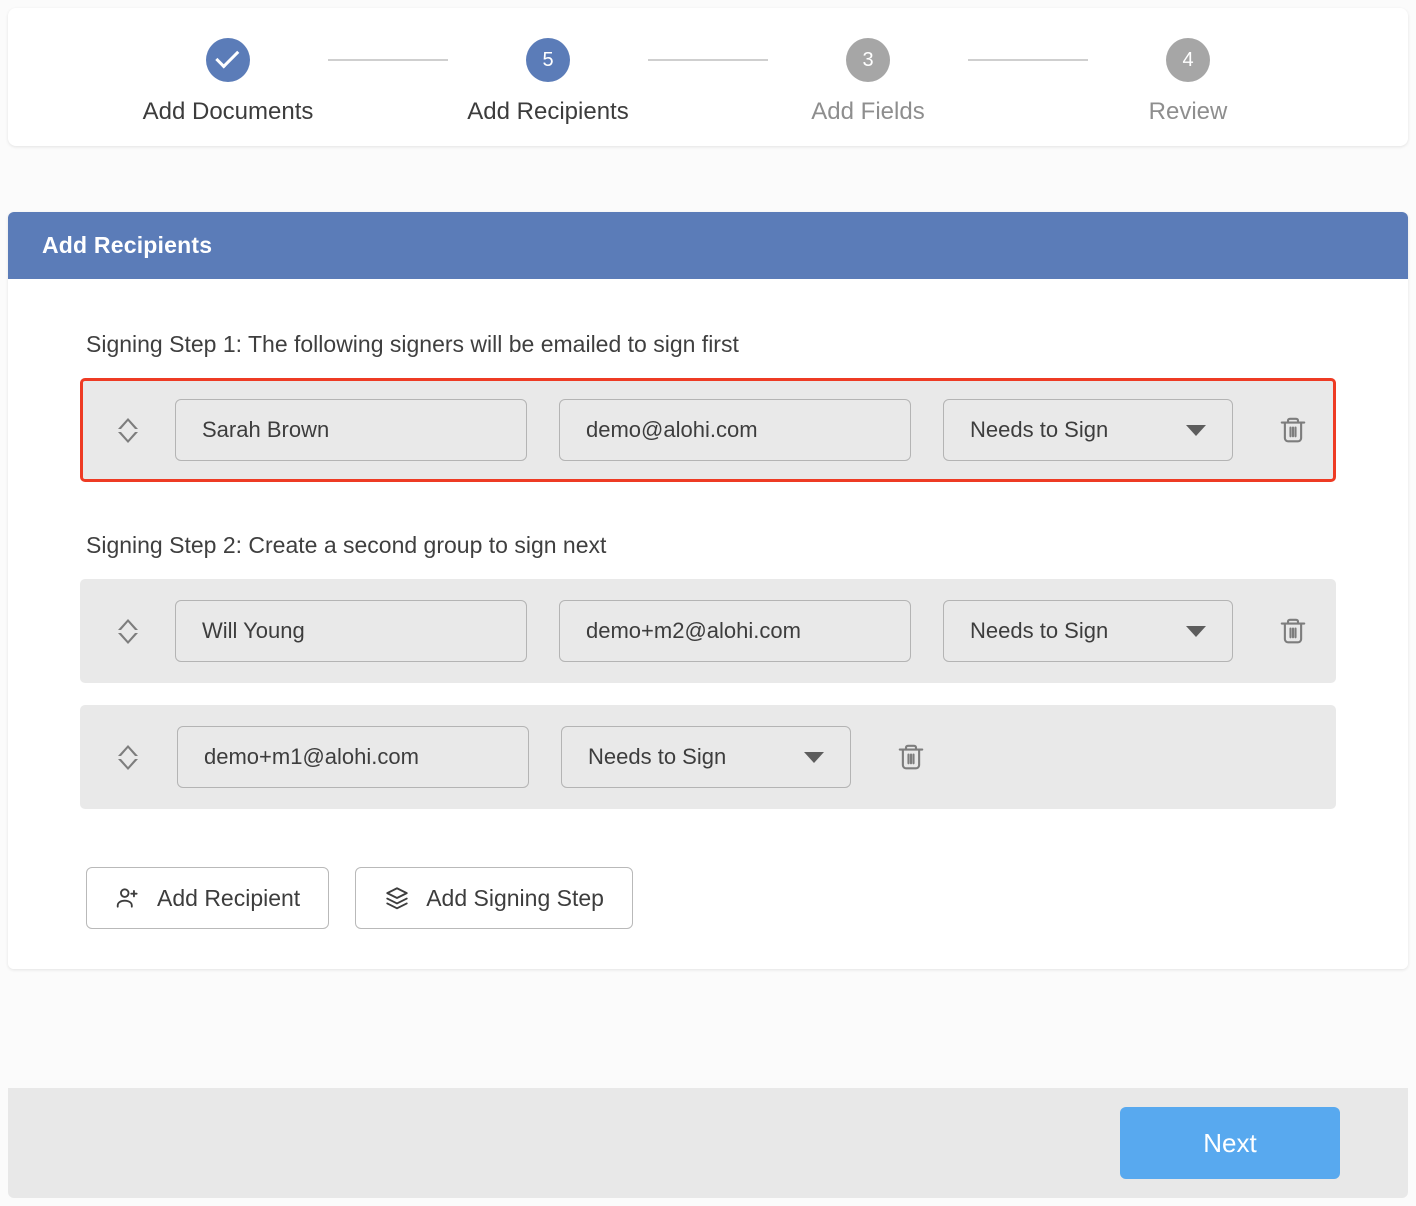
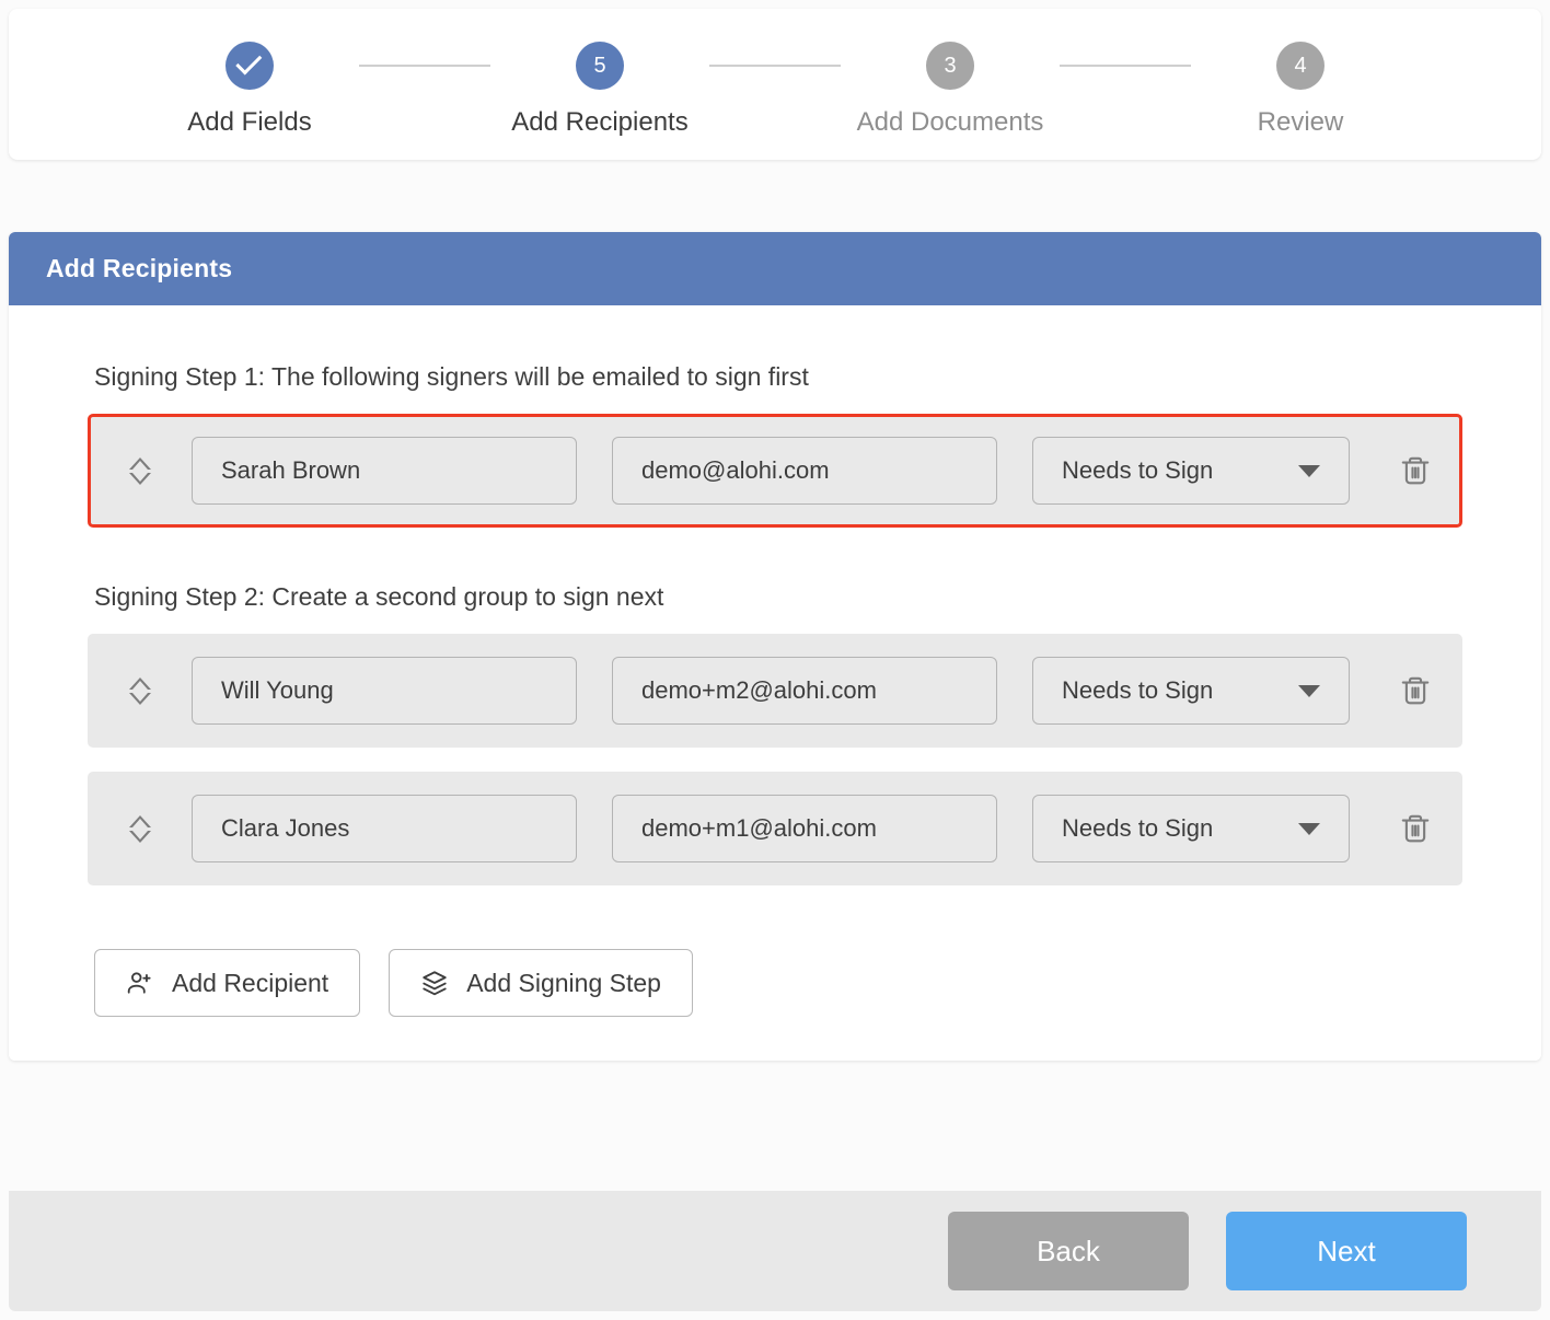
- Add Documents
+ Add Fields
  5
  Add Recipients
  3
- Add Fields
+ Add Documents
  4
  Review
  Add Recipients
  Signing Step 1: The following signers will be emailed to sign first
  Sarah Brown
  demo@alohi.com
  Needs to Sign
  Signing Step 2: Create a second group to sign next
  Will Young
  demo+m2@alohi.com
  Needs to Sign
+ Clara Jones
  demo+m1@alohi.com
  Needs to Sign
  Add Recipient
  Add Signing Step
+ Back
  Next
